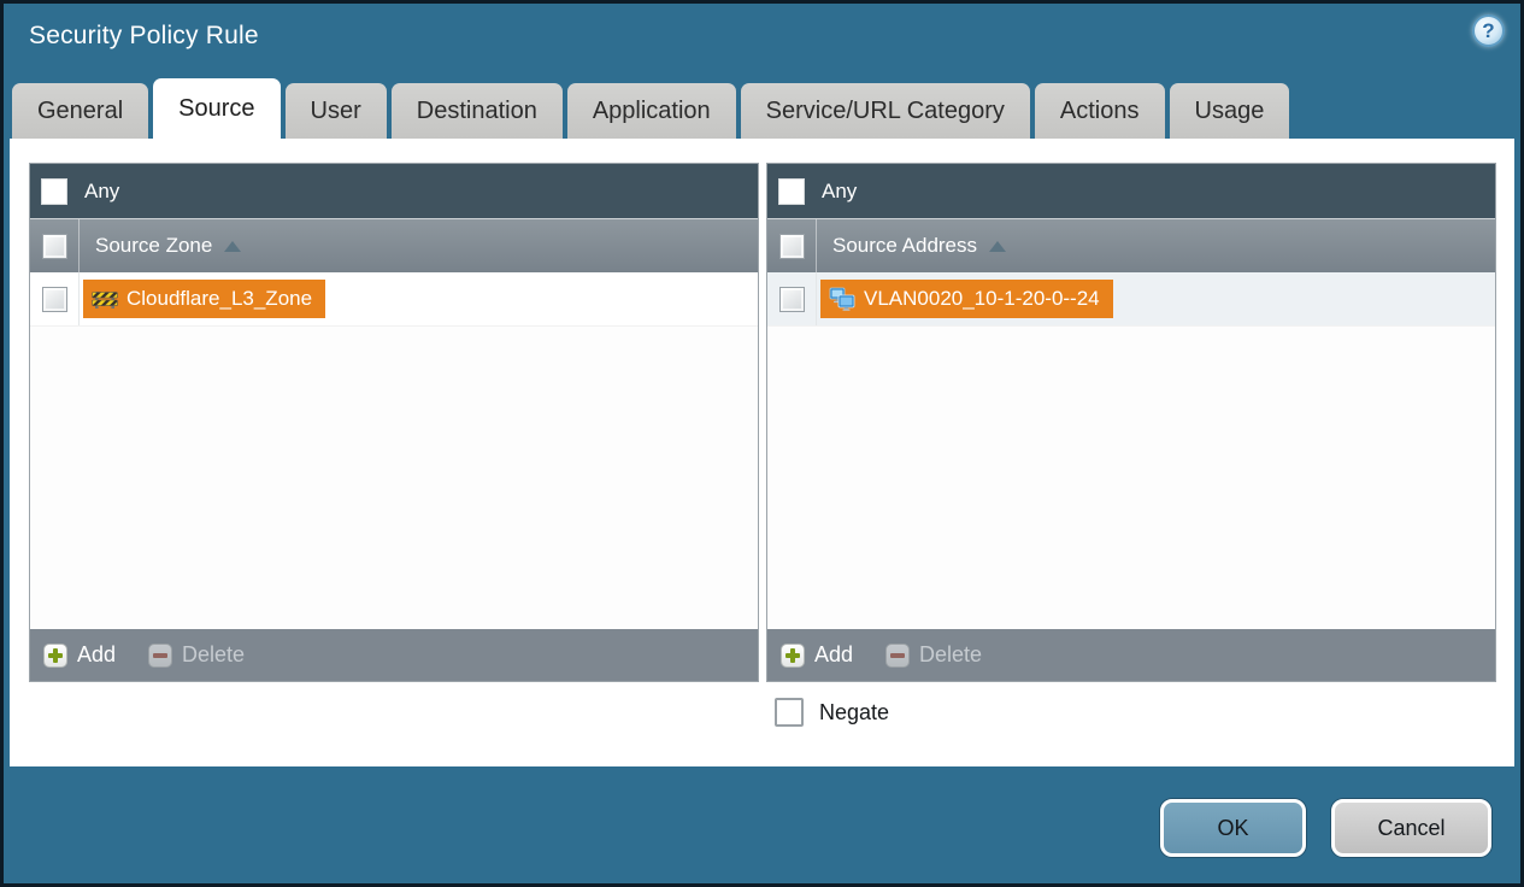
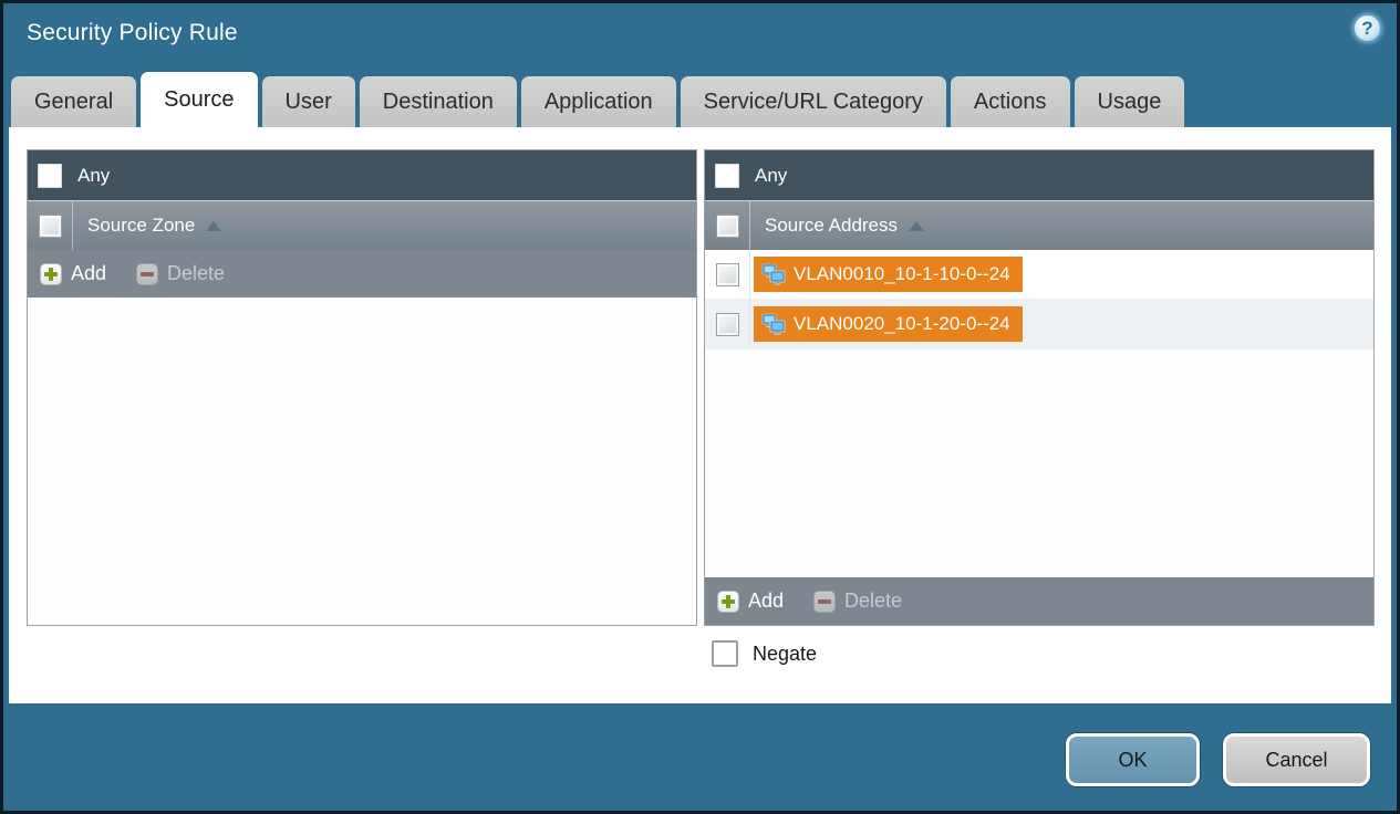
  Security Policy Rule
  ?
  General
  Source
  User
  Destination
  Application
  Service/URL Category
  Actions
  Usage
  Any
  Source Zone
- Cloudflare_L3_Zone
  Add
  Delete
  Any
  Source Address
+ VLAN0010_10-1-10-0--24
  VLAN0020_10-1-20-0--24
  Add
  Delete
  Negate
  OK
  Cancel
